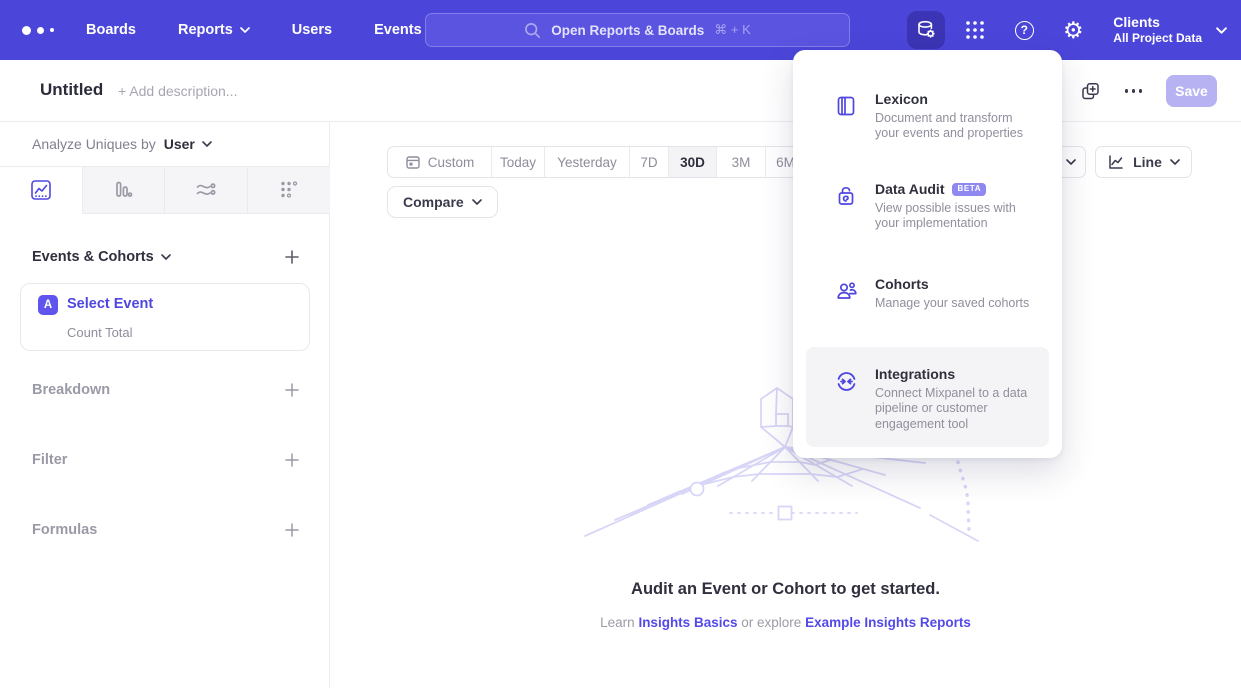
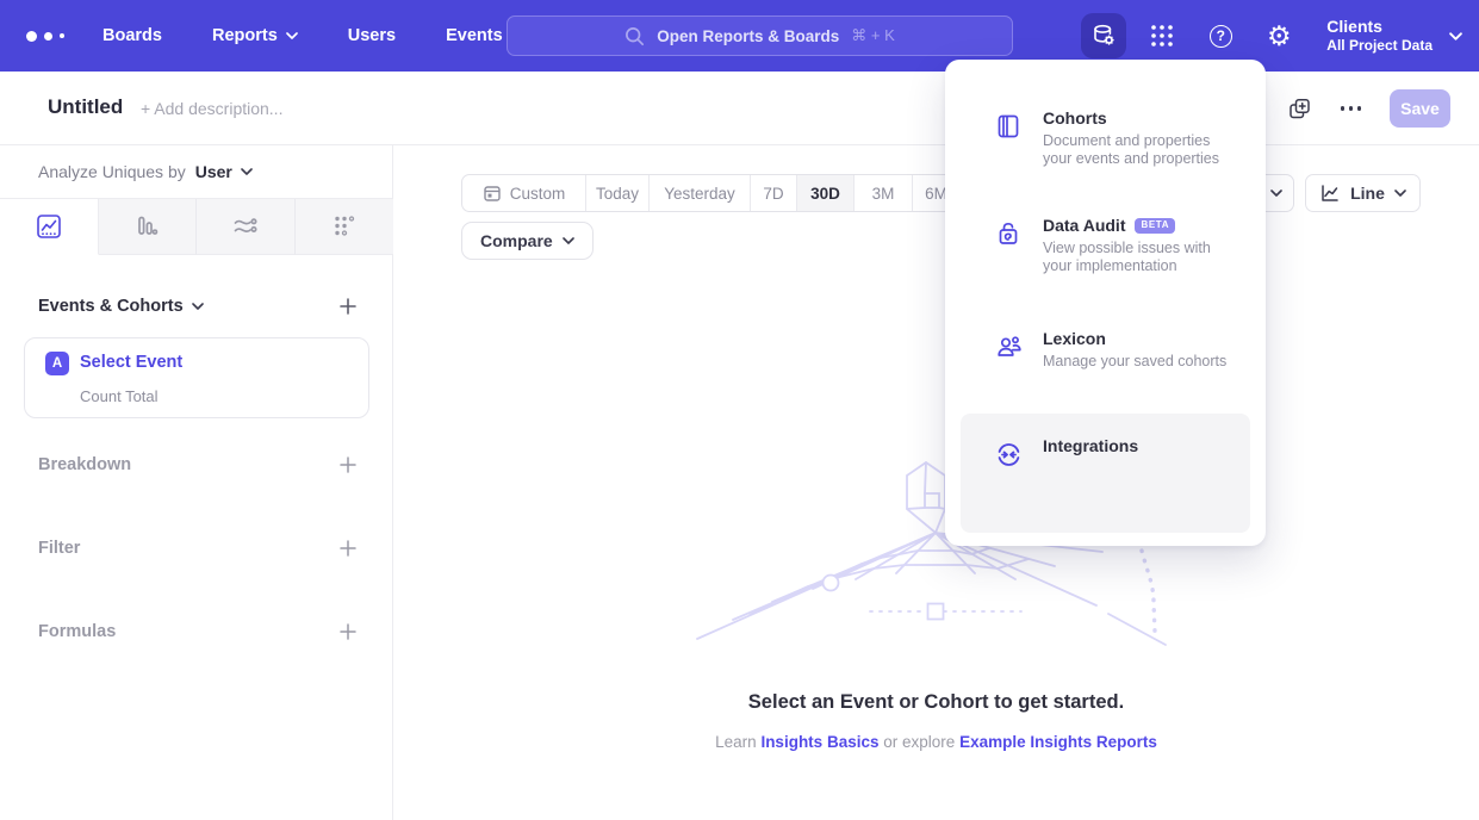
  Boards
  Reports
  Users
  Events
  Open Reports & Boards
  ⌘ + K
  ?
  ⚙
  Clients
  All Project Data
  Untitled
  + Add description...
  Save
  Analyze Uniques by
  User
  Events & Cohorts
  A
  Select Event
  Count Total
  Breakdown
  Filter
  Formulas
  Custom
  Today
  Yesterday
  7D
  30D
  3M
  6M
  Compare
  Line
- Audit an Event or Cohort to get started.
+ Select an Event or Cohort to get started.
  Learn Insights Basics or explore Example Insights Reports
- Lexicon
+ Cohorts
- Document and transform your events and properties
+ Document and properties your events and properties
  Data Audit
  BETA
  View possible issues with your implementation
- Cohorts
+ Lexicon
  Manage your saved cohorts
  Integrations
- Connect Mixpanel to a data pipeline or customer engagement tool
